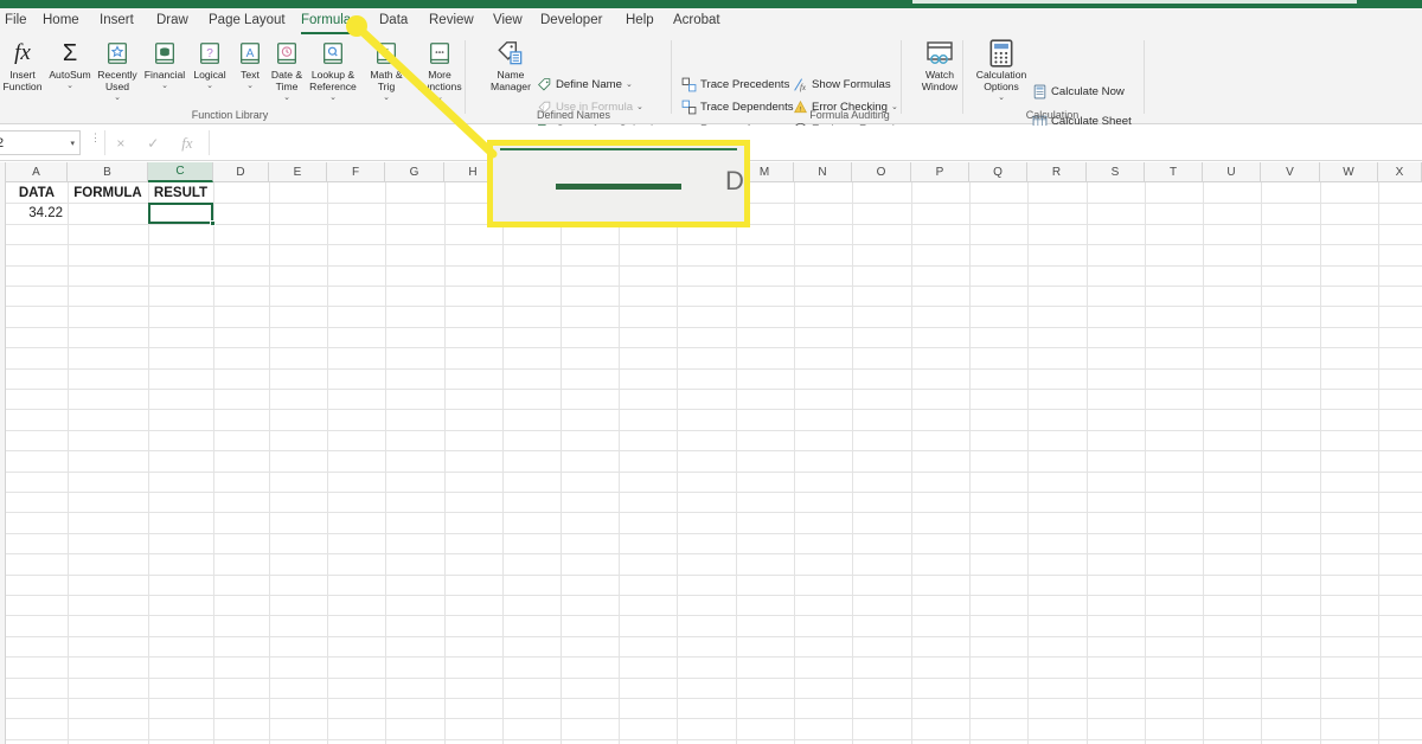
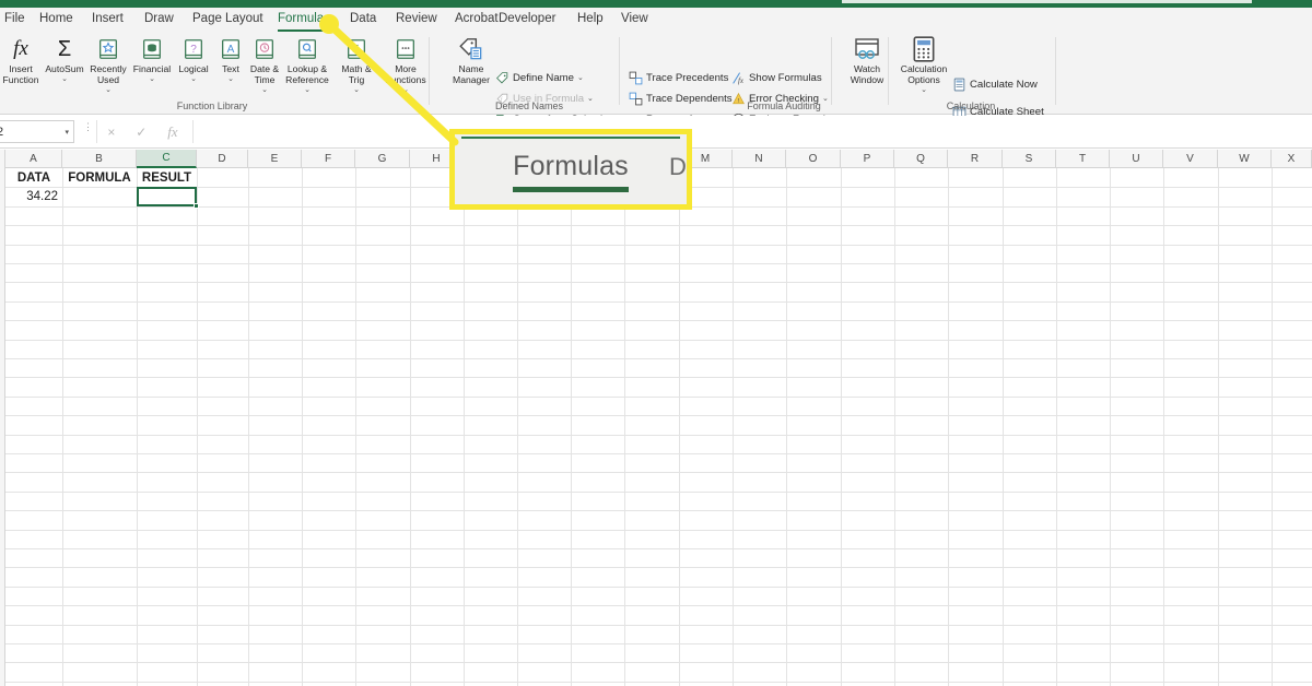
  File
  Home
  Insert
  Draw
  Page Layout
  Formula
  Data
  Review
- View
+ Acrobat
  Developer
  Help
- Acrobat
+ View
  fx
  Insert
  Function
  Σ
  AutoSum
  Recently
  Used
  Financial
  ?
  Logical
  A
  Text
  Date &
  Time
  Lookup &
  Reference
  Math &
  Trig
  More
  nctions
  Name
  Manager
  Watch
  Window
  Calculation
  Options
  Define Name
  Use in Formula
  Trace Precedents
  Trace Dependents
  fx
  Show Formulas
  Error Checking
  Calculate Now
  Calculate Sheet
  Function Library
  Defined Names
  Formula Auditing
  Calculation
  2
  ⋮
  ×
  ✓
  fx
  A
  B
  C
  D
  E
  F
  G
  H
  M
  N
  O
  P
  Q
  R
  S
  T
  U
  V
  W
  X
  DATA
  FORMULA
  RESULT
  34.22
+ Formulas
  D
